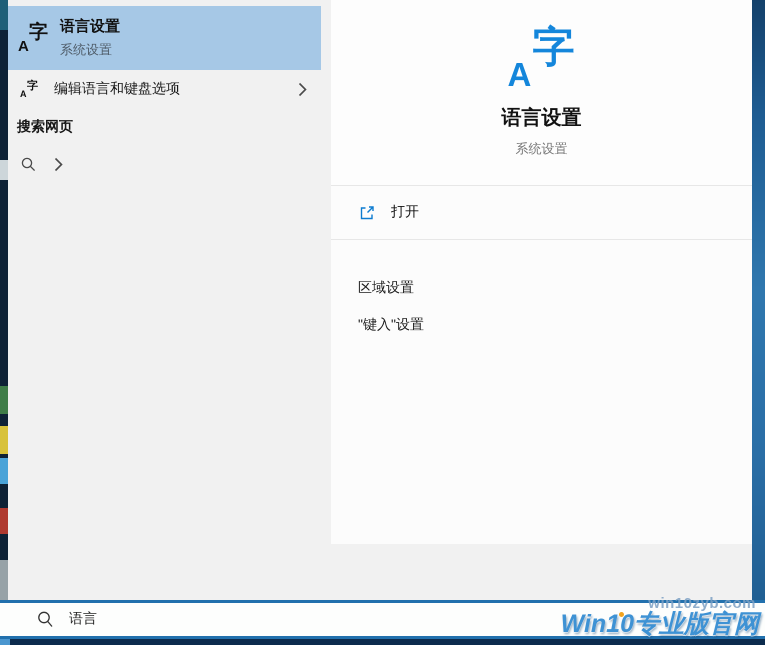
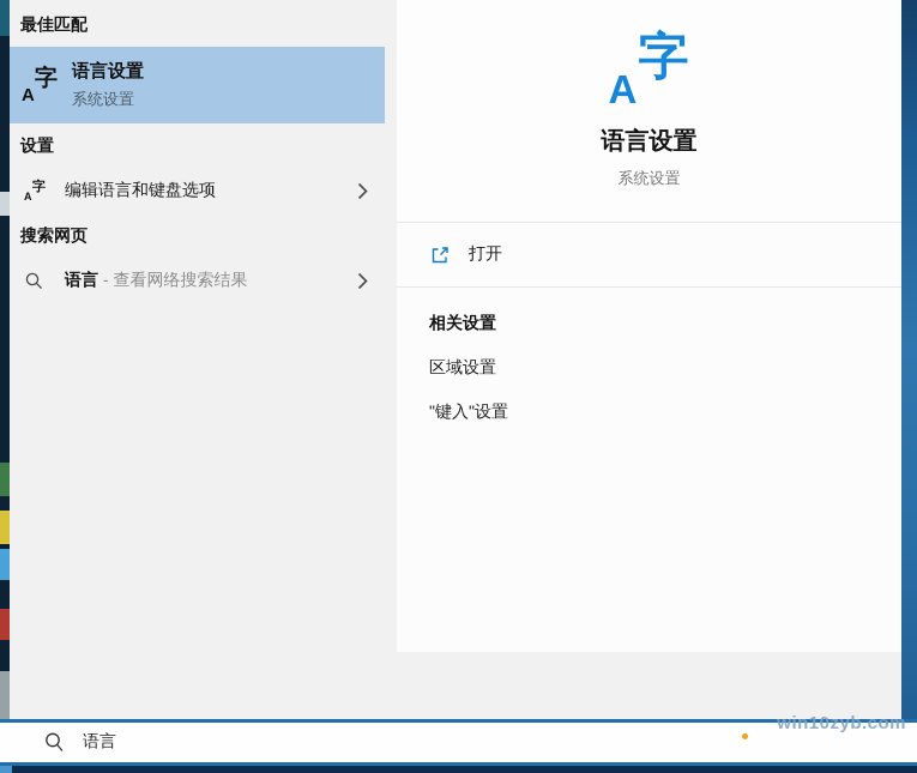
+ 最佳匹配
  字
  A
  语言设置
  系统设置
+ 设置
  字
  A
  编辑语言和键盘选项
  搜索网页
+ 语言 - 查看网络搜索结果
  字
  A
  语言设置
  系统设置
  打开
+ 相关设置
  区域设置
  "键入"设置
  语言
  win10zyb.com
- Win10专业版官网
